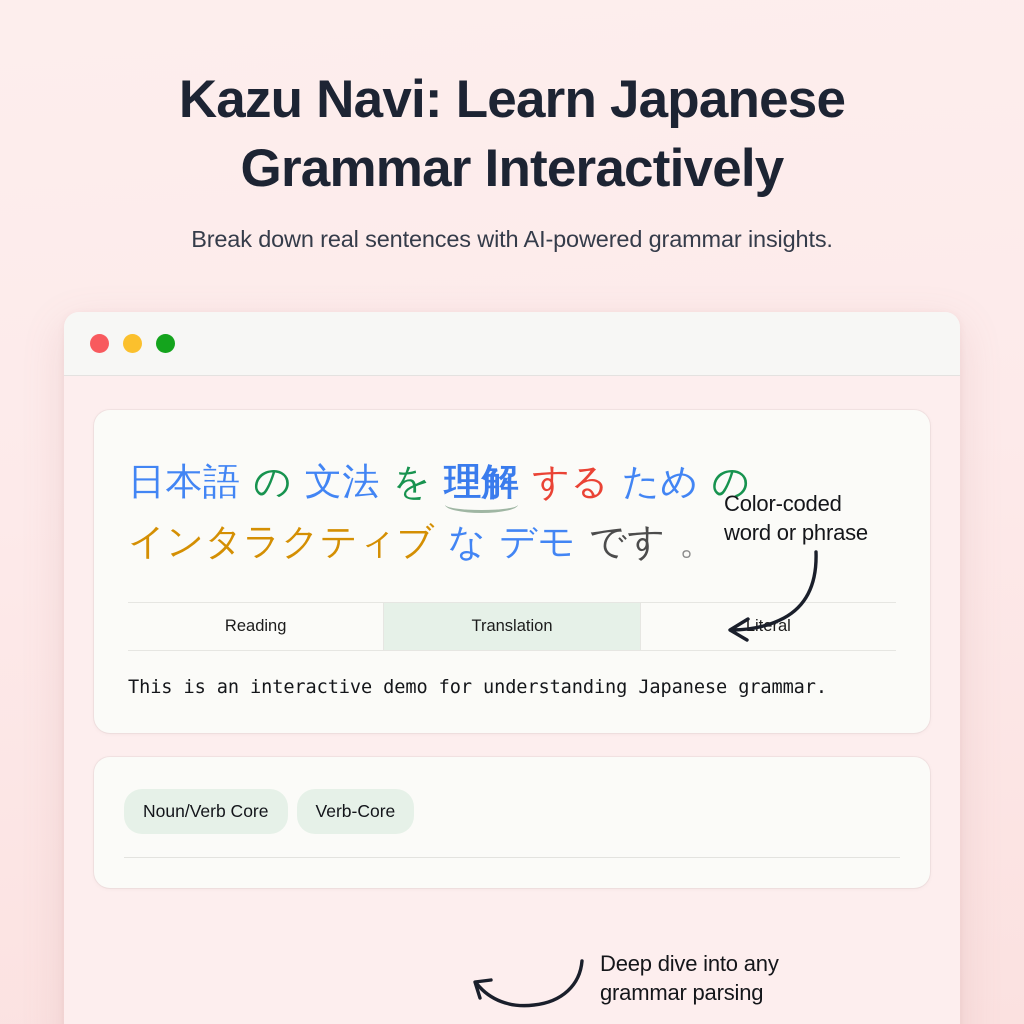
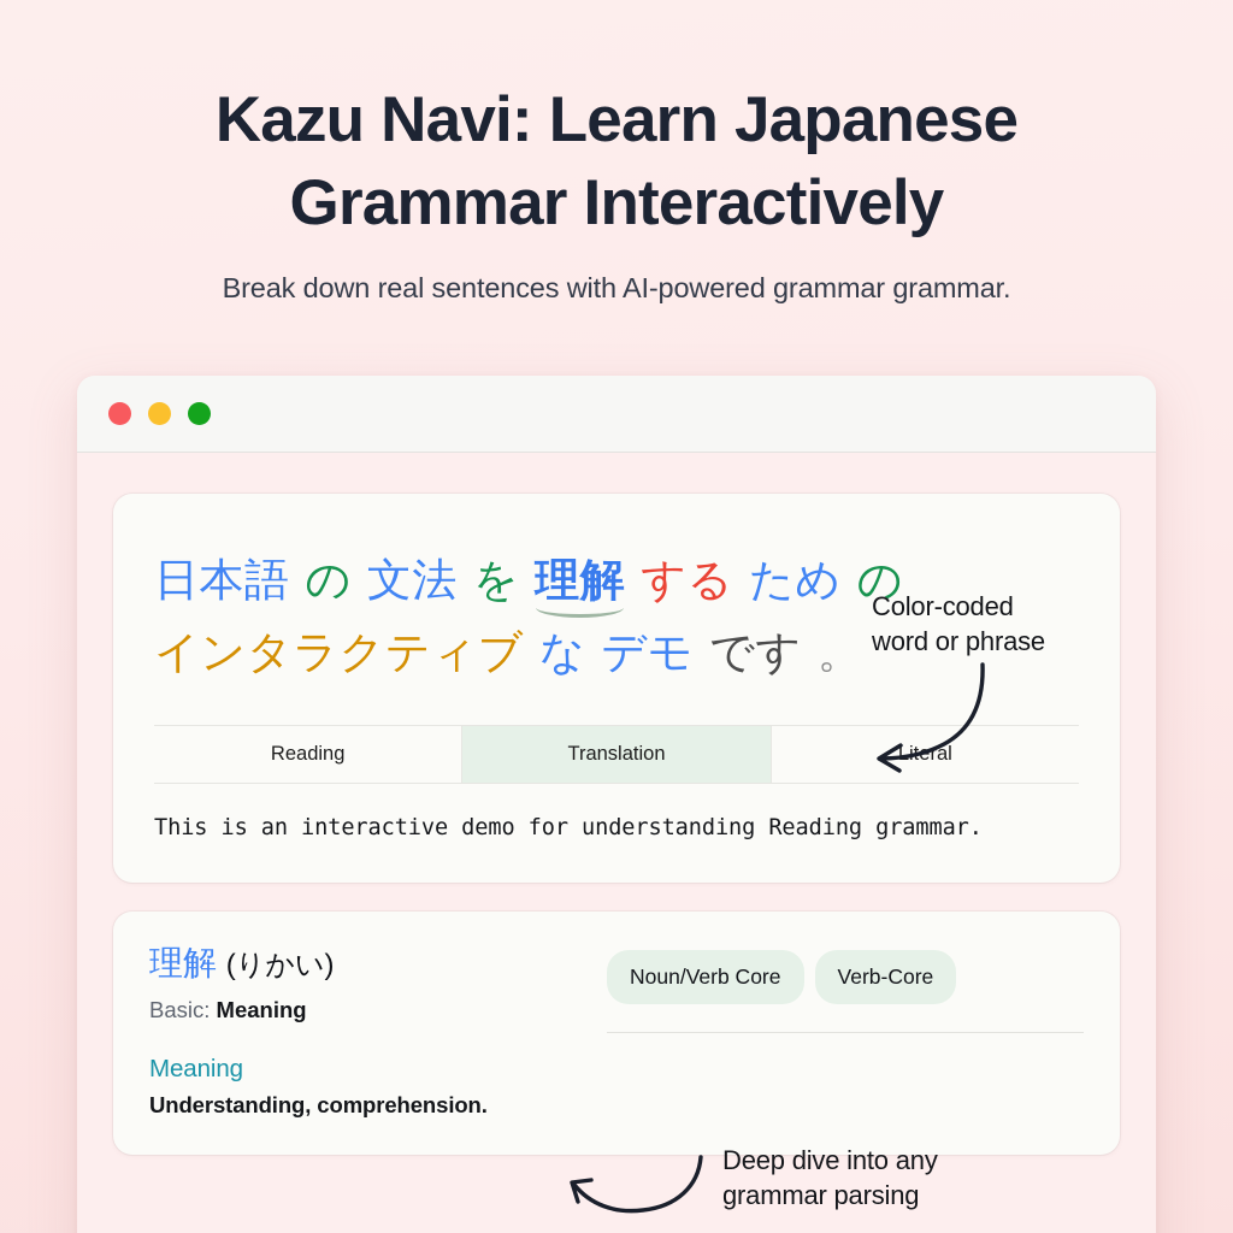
  Kazu Navi: Learn Japanese
  Grammar Interactively
- Break down real sentences with AI-powered grammar insights.
+ Break down real sentences with AI-powered grammar grammar.
  日本語 の 文法 を 理解 する ため のインタラクティブ な デモ です 。
  Reading
  Translation
  Liral
- This is an interactive demo for understanding Japanese grammar.
+ This is an interactive demo for understanding Reading grammar.
+ 理解 (りかい)
+ Basic: Meaning
+ Meaning
+ Understanding, comprehension.
  Noun/Verb Core
  Verb-Core
  Color-coded
  word or phrase
  Deep dive into any
  grammar parsing
